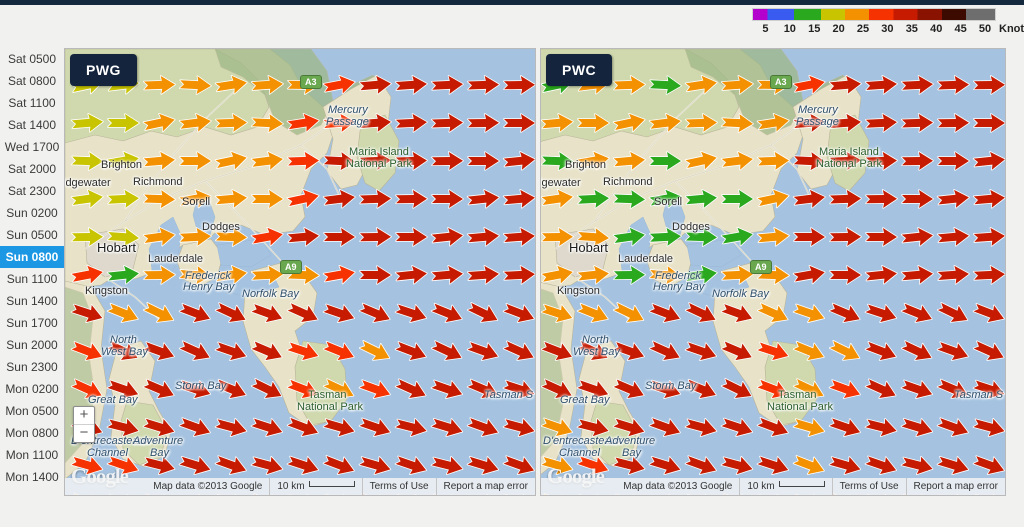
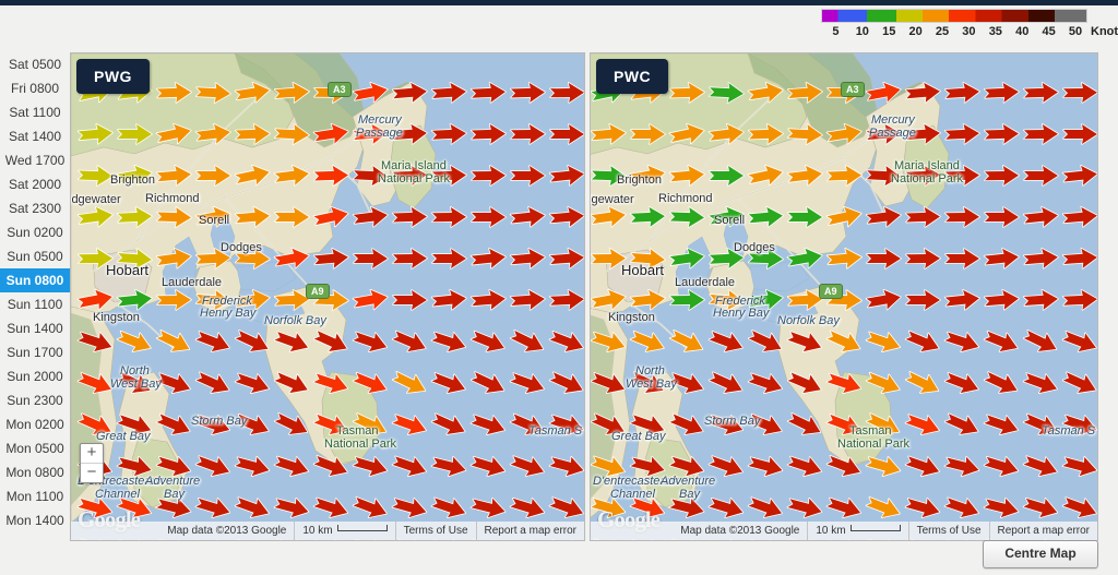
  5
  10
  15
  20
  25
  30
  35
  40
  45
  50
  Knot
  Sat 0500
- Sat 0800
+ Fri 0800
  Sat 1100
  Sat 1400
  Wed 1700
  Sat 2000
  Sat 2300
  Sun 0200
  Sun 0500
  Sun 0800
  Sun 1100
  Sun 1400
  Sun 1700
  Sun 2000
  Sun 2300
  Mon 0200
  Mon 0500
  Mon 0800
  Mon 1100
  Mon 1400
  Brighton
  idgewater
  Richmond
  Sorell
  Dodges
  Hobart
  Lauderdale
  Kingston
  Frederick
  Henry Bay
  Norfolk Bay
  North
  West Bay
  Storm Bay
  Great Bay
  Tasman
  National Park
  Tasman S
  Channel
  Adventure
  Bay
  Mercury
  Passage
  Maria Island
  National Park
  A3
  A9
  PWG
  +
  −
  Google
  Map data ©2013 Google
  10 km
  Terms of Use
  Report a map error
  Brighton
  gewater
  Richmond
  Sorell
  Dodges
  Hobart
  Lauderdale
  Kingston
  Frederick
  Henry Bay
  Norfolk Bay
  North
  West Bay
  Storm Bay
  Great Bay
  Tasman
  National Park
  Tasman S
  D'entrecasteaux
  Channel
  Adventure
  Bay
  Mercury
  Passage
  Maria Island
  National Park
  A3
  A9
  PWC
  Google
  Map data ©2013 Google
  10 km
  Terms of Use
  Report a map error
+ Centre Map
